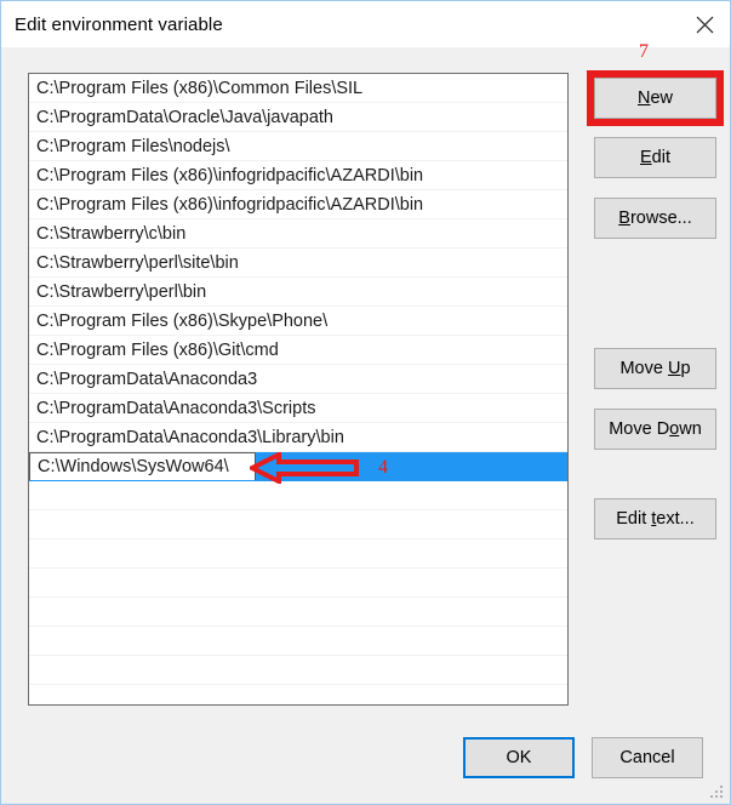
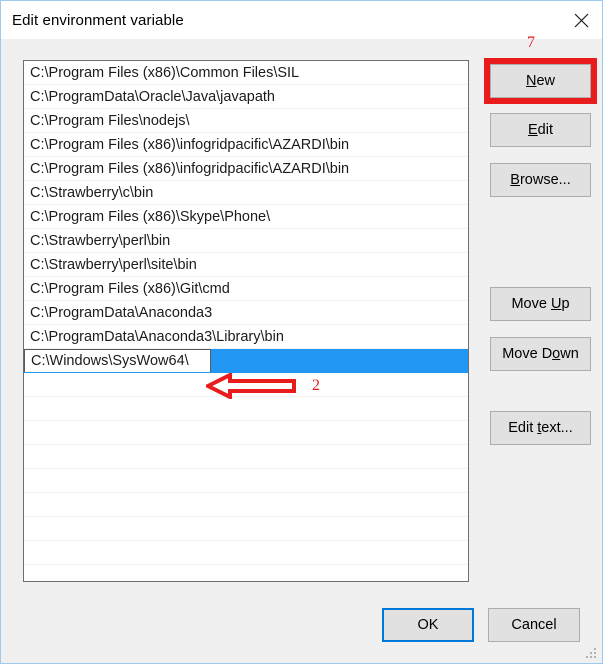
  Edit environment variable
  C:\Program Files (x86)\Common Files\SIL
  C:\ProgramData\Oracle\Java\javapath
  C:\Program Files\nodejs\
  C:\Program Files (x86)\infogridpacific\AZARDI\bin
  C:\Program Files (x86)\infogridpacific\AZARDI\bin
  C:\Strawberry\c\bin
- C:\Strawberry\perl\site\bin
+ C:\Program Files (x86)\Skype\Phone\
  C:\Strawberry\perl\bin
- C:\Program Files (x86)\Skype\Phone\
+ C:\Strawberry\perl\site\bin
  C:\Program Files (x86)\Git\cmd
  C:\ProgramData\Anaconda3
- C:\ProgramData\Anaconda3\Scripts
  C:\ProgramData\Anaconda3\Library\bin
  C:\Windows\SysWow64\
  New
  Edit
  Browse...
  Move Up
  Move Down
  Edit text...
  OK
  Cancel
  7
- 4
+ 2
